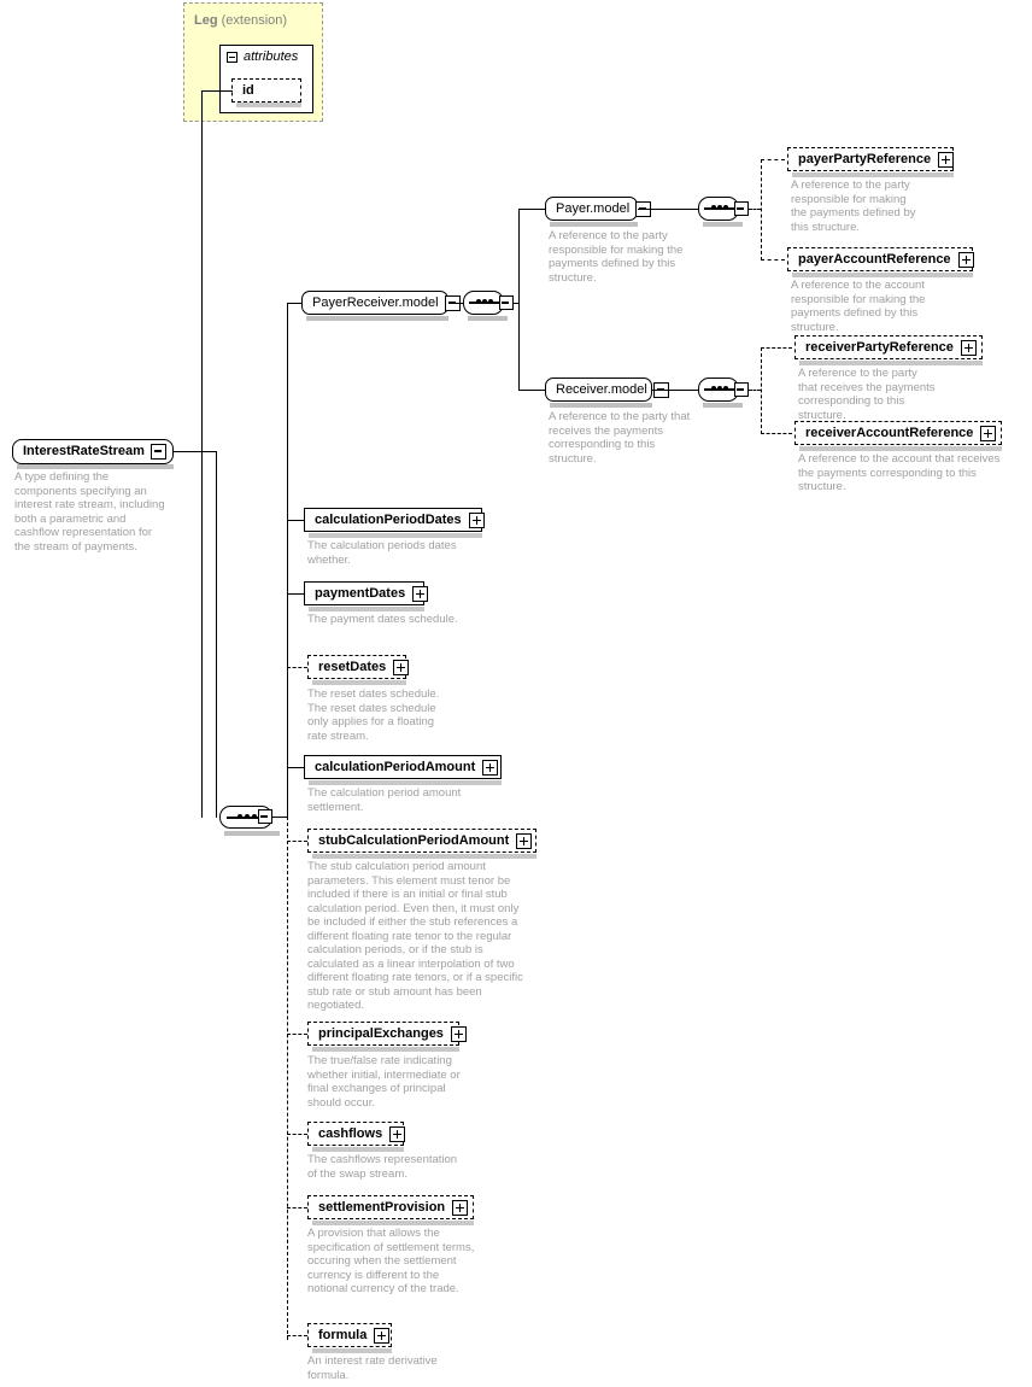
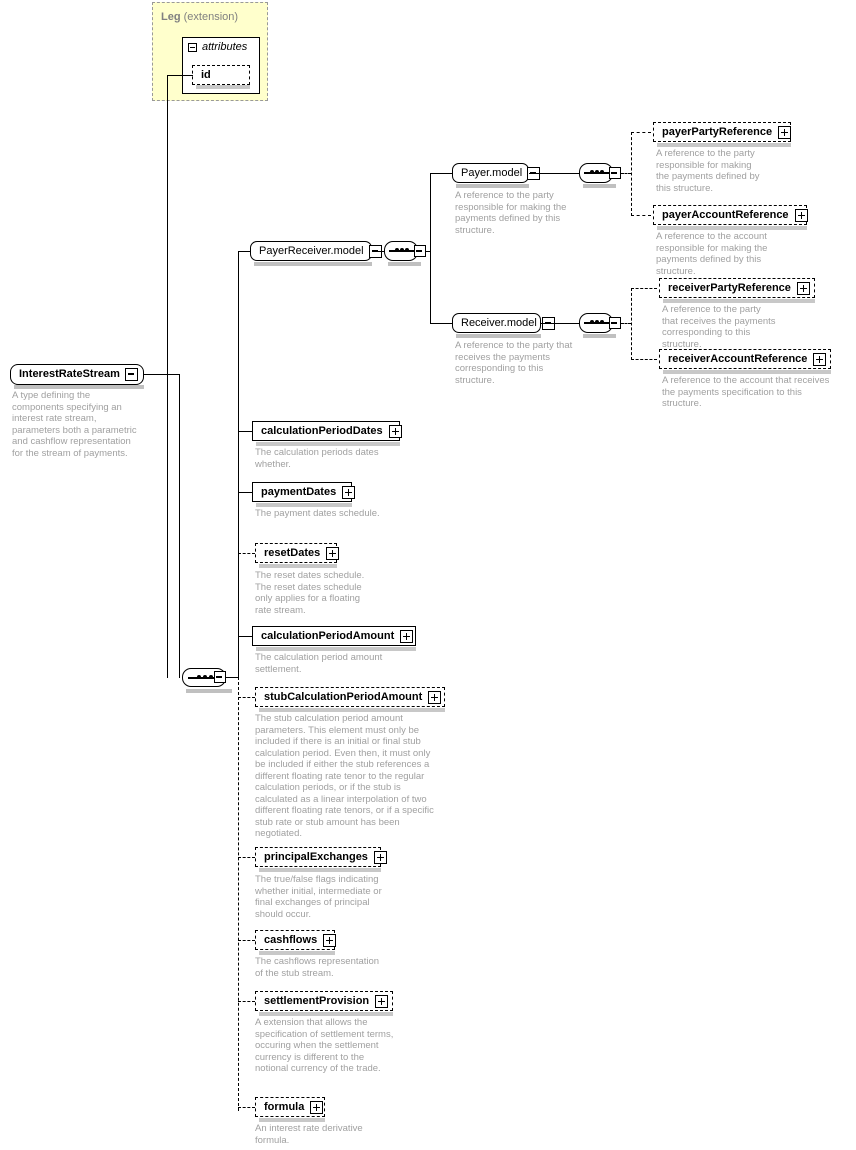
  Leg (extension)
  attributes
  id
  InterestRateStream
- A type defining the components specifying an interest rate stream, including both a parametric and cashflow representation for the stream of payments.
+ A type defining the components specifying an interest rate stream, parameters both a parametric and cashflow representation for the stream of payments.
  PayerReceiver.model
  Payer.model
  A reference to the party responsible for making the payments defined by this structure.
  payerPartyReference
  A reference to the party responsible for making the payments defined by this structure.
  payerAccountReference
  A reference to the account responsible for making the payments defined by this structure.
  Receiver.model
  A reference to the party that receives the payments corresponding to this structure.
  receiverPartyReference
  A reference to the party that receives the payments corresponding to this structure.
  receiverAccountReference
- A reference to the account that receives the payments corresponding to this structure.
+ A reference to the account that receives the payments specification to this structure.
  calculationPeriodDates
  The calculation periods dates whether.
  paymentDates
  The payment dates schedule.
  resetDates
  The reset dates schedule. The reset dates schedule only applies for a floating rate stream.
  calculationPeriodAmount
  The calculation period amount settlement.
  stubCalculationPeriodAmount
- The stub calculation period amount parameters. This element must tenor be included if there is an initial or final stub calculation period. Even then, it must only be included if either the stub references a different floating rate tenor to the regular calculation periods, or if the stub is calculated as a linear interpolation of two different floating rate tenors, or if a specific stub rate or stub amount has been negotiated.
+ The stub calculation period amount parameters. This element must only be included if there is an initial or final stub calculation period. Even then, it must only be included if either the stub references a different floating rate tenor to the regular calculation periods, or if the stub is calculated as a linear interpolation of two different floating rate tenors, or if a specific stub rate or stub amount has been negotiated.
  principalExchanges
- The true/false rate indicating whether initial, intermediate or final exchanges of principal should occur.
+ The true/false flags indicating whether initial, intermediate or final exchanges of principal should occur.
  cashflows
- The cashflows representation of the swap stream.
+ The cashflows representation of the stub stream.
  settlementProvision
- A provision that allows the specification of settlement terms, occuring when the settlement currency is different to the notional currency of the trade.
+ A extension that allows the specification of settlement terms, occuring when the settlement currency is different to the notional currency of the trade.
  formula
  An interest rate derivative formula.
